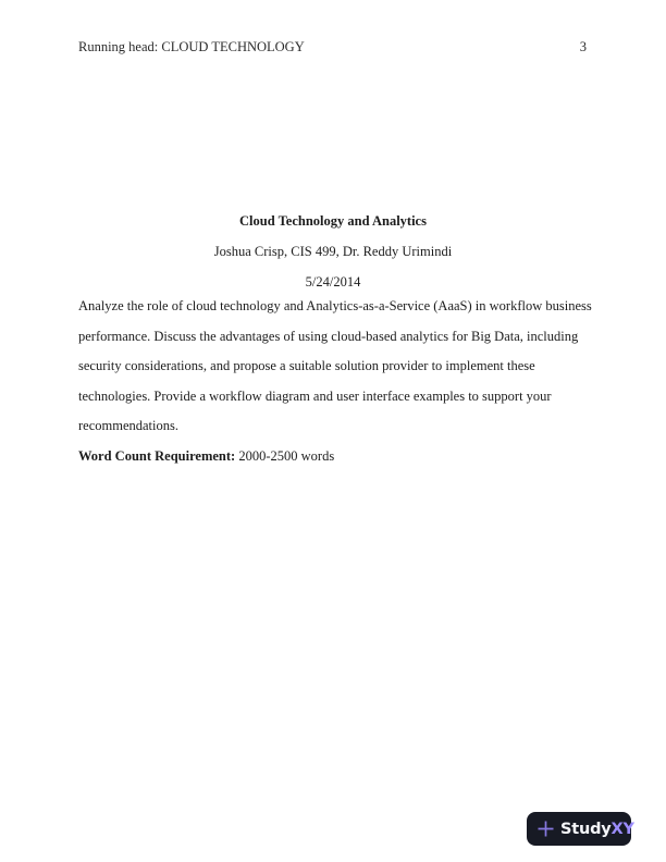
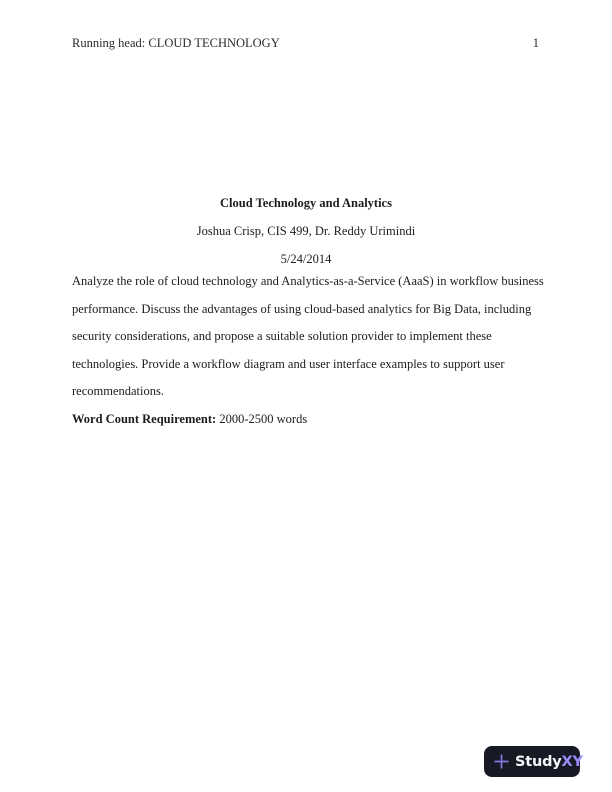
  Running head: CLOUD TECHNOLOGY
- 3
+ 1
  Cloud Technology and Analytics
  Joshua Crisp, CIS 499, Dr. Reddy Urimindi
  5/24/2014
  Analyze the role of cloud technology and Analytics-as-a-Service (AaaS) in workflow business
  performance. Discuss the advantages of using cloud-based analytics for Big Data, including
  security considerations, and propose a suitable solution provider to implement these
- technologies. Provide a workflow diagram and user interface examples to support your
+ technologies. Provide a workflow diagram and user interface examples to support user
  recommendations.
  Word Count Requirement: 2000-2500 words
  StudyXY
